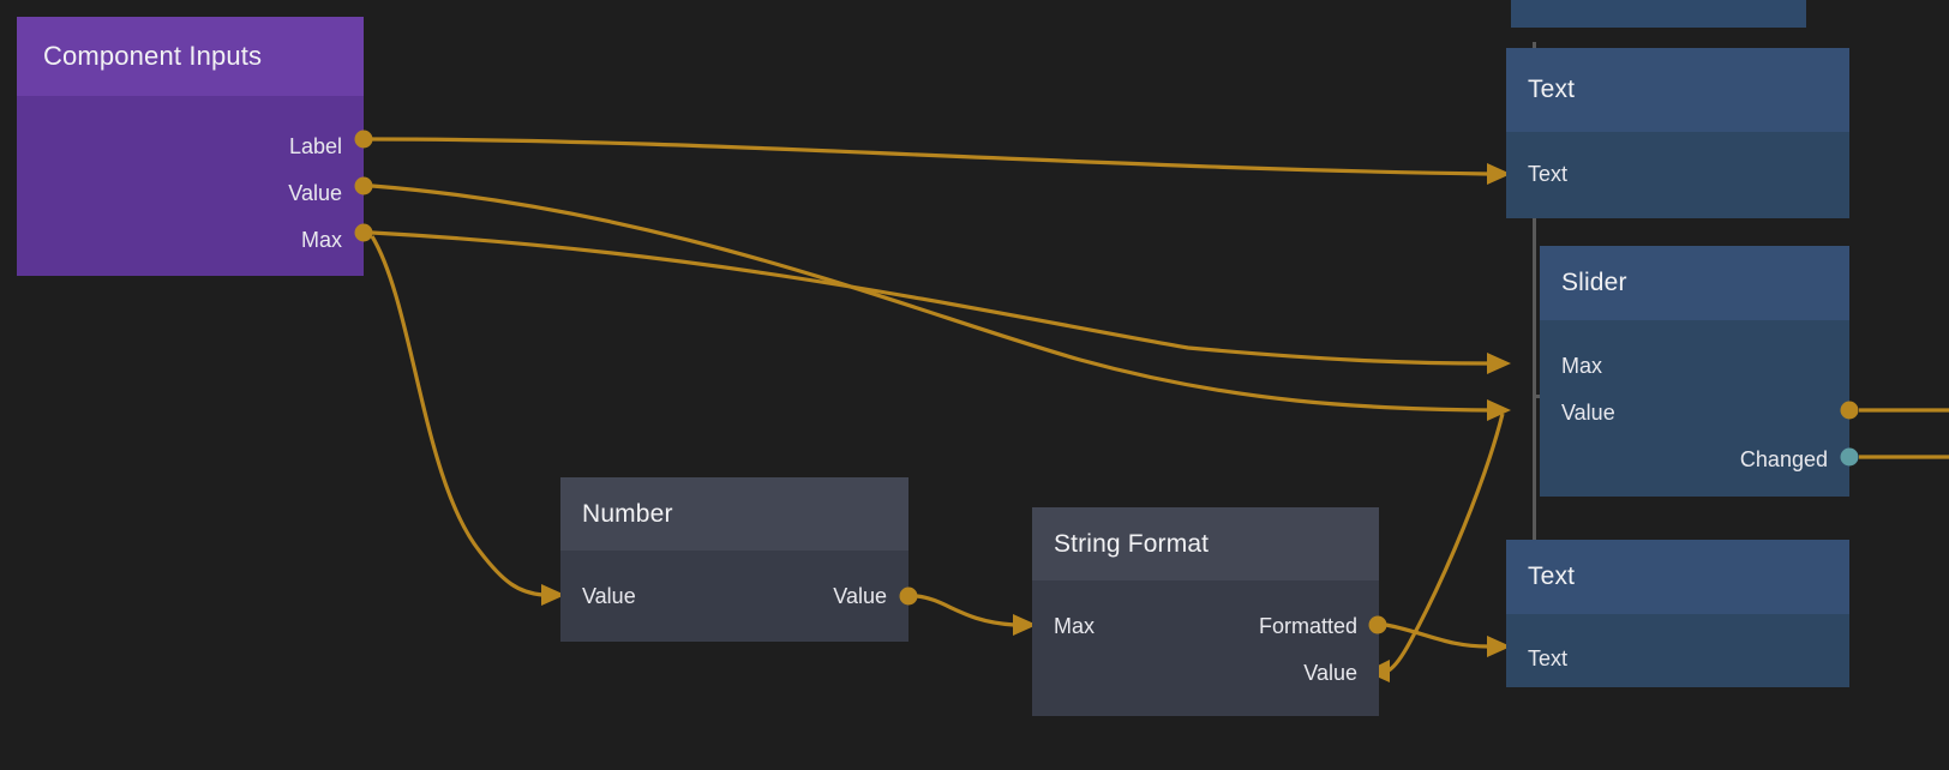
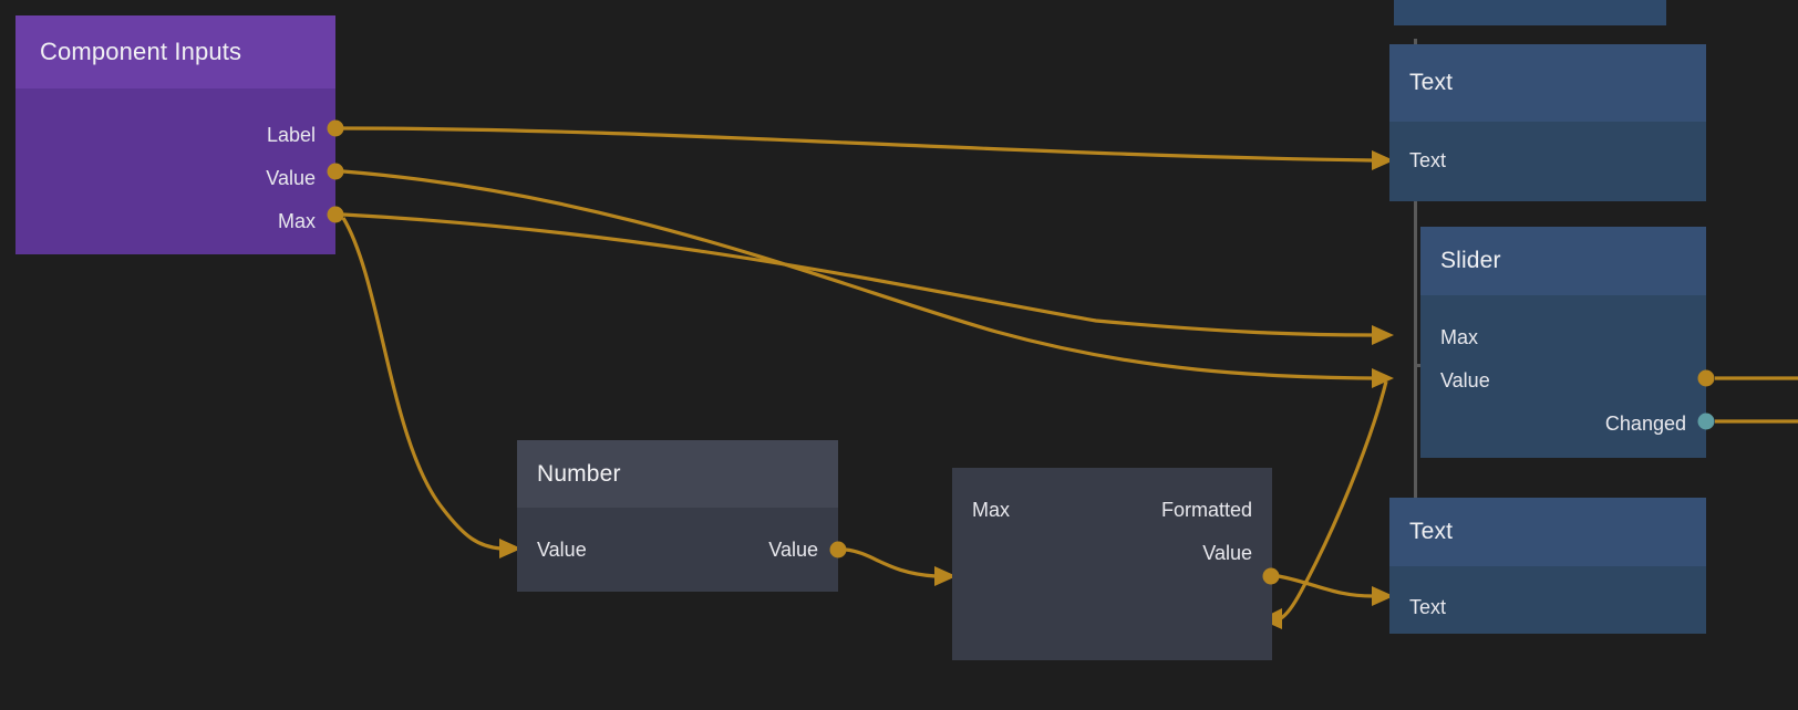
  Component Inputs
  Label
  Value
  Max
  Number
  Value
  Value
- String Format
  Max
  Formatted
  Value
  Text
  Text
  Slider
  Max
  Value
  Changed
  Text
  Text
